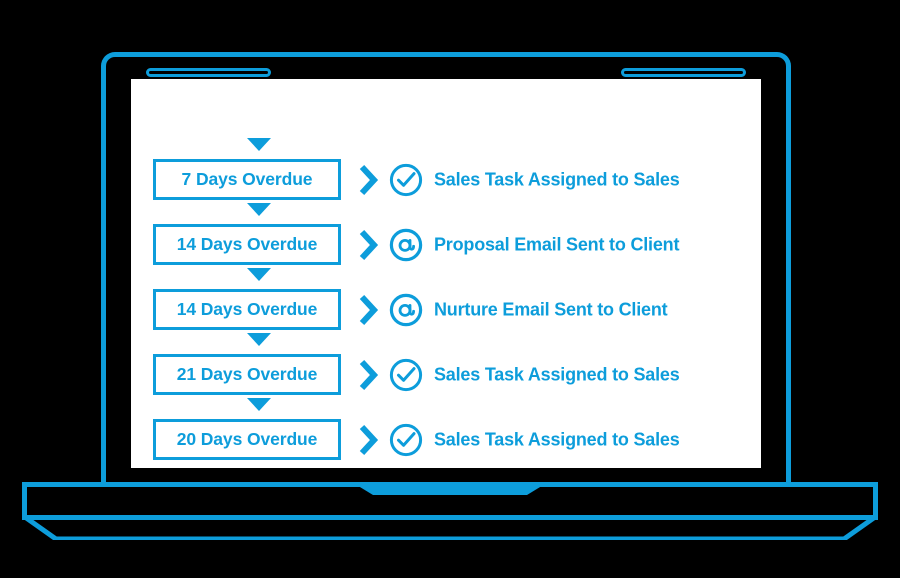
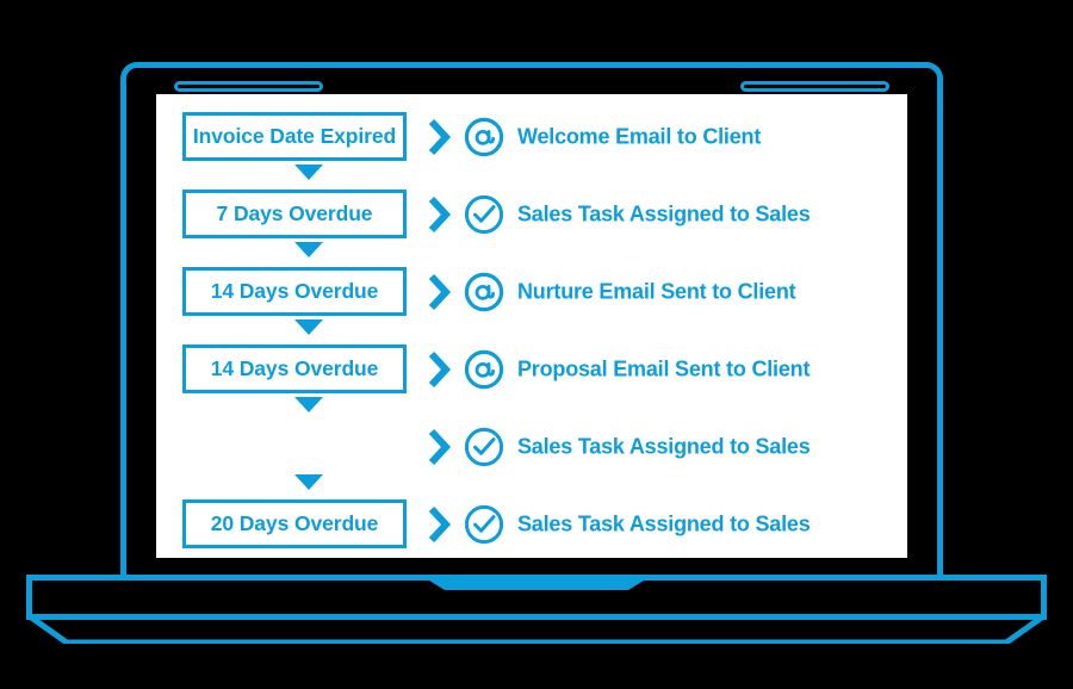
+ Invoice Date Expired
+ Welcome Email to Client
  7 Days Overdue
  Sales Task Assigned to Sales
  14 Days Overdue
- Proposal Email Sent to Client
+ Nurture Email Sent to Client
  14 Days Overdue
- Nurture Email Sent to Client
+ Proposal Email Sent to Client
- 21 Days Overdue
  Sales Task Assigned to Sales
  20 Days Overdue
  Sales Task Assigned to Sales
